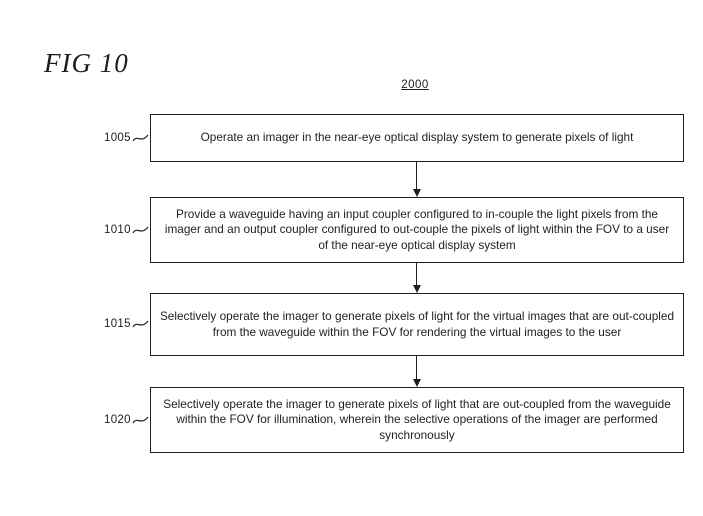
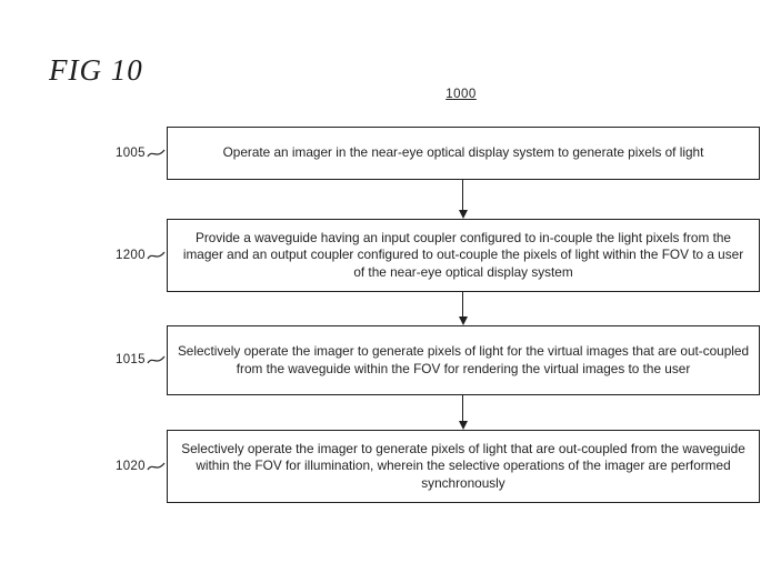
  FIG 10
- 2000
+ 1000
  1005
  Operate an imager in the near-eye optical display system to generate pixels of light
- 1010
+ 1200
  Provide a waveguide having an input coupler configured to in-couple the light pixels from the imager and an output coupler configured to out-couple the pixels of light within the FOV to a user of the near-eye optical display system
  1015
  Selectively operate the imager to generate pixels of light for the virtual images that are out-coupled from the waveguide within the FOV for rendering the virtual images to the user
  1020
  Selectively operate the imager to generate pixels of light that are out-coupled from the waveguide within the FOV for illumination, wherein the selective operations of the imager are performed synchronously
